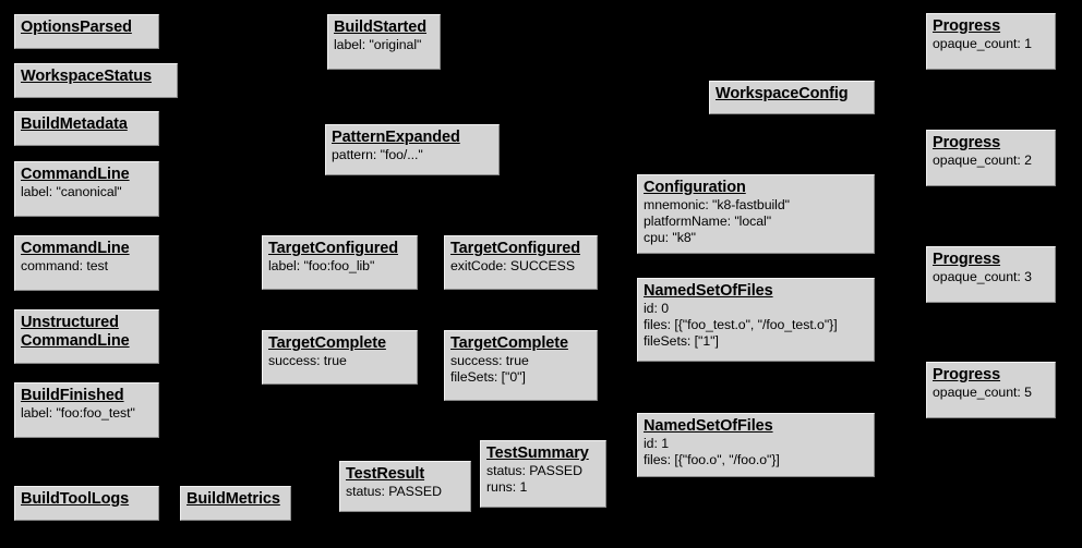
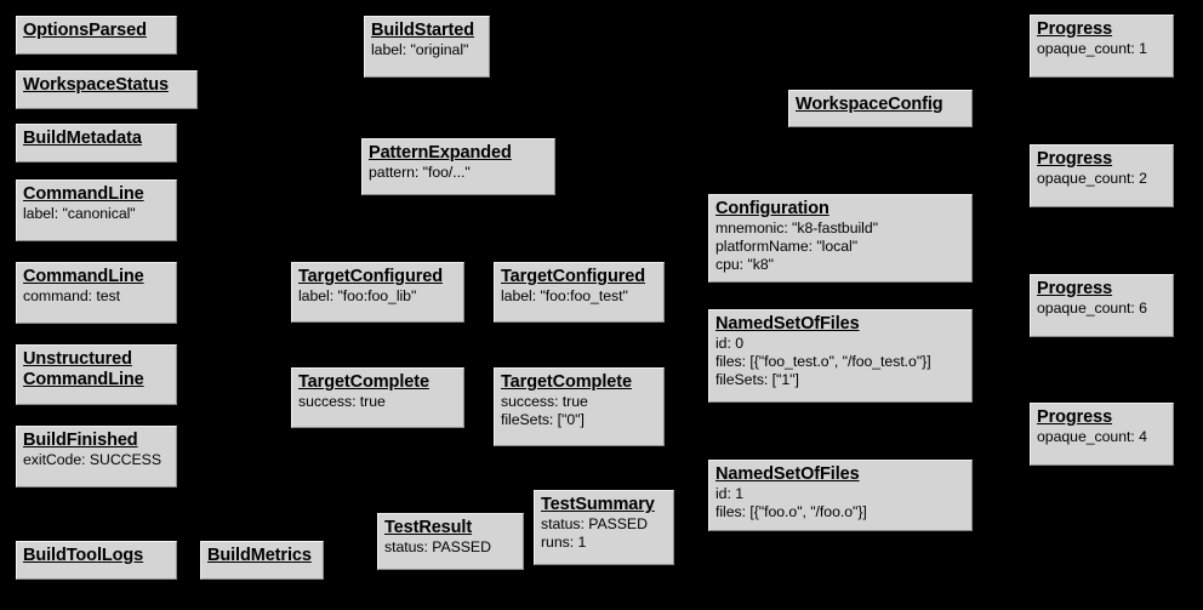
  OptionsParsed
  WorkspaceStatus
  BuildMetadata
  CommandLine
  label: "canonical"
  CommandLine
  command: test
  Unstructured
  CommandLine
  BuildFinished
- label: "foo:foo_test"
+ exitCode: SUCCESS
  BuildToolLogs
  BuildMetrics
  BuildStarted
  label: "original"
  PatternExpanded
  pattern: "foo/..."
  TargetConfigured
  label: "foo:foo_lib"
  TargetConfigured
- exitCode: SUCCESS
+ label: "foo:foo_test"
  TargetComplete
  success: true
  TargetComplete
  success: true
  fileSets: ["0"]
  TestResult
  status: PASSED
  TestSummary
  status: PASSED
  runs: 1
  WorkspaceConfig
  Configuration
  mnemonic: "k8-fastbuild"
  platformName: "local"
  cpu: "k8"
  NamedSetOfFiles
  id: 0
  files: [{"foo_test.o", "/foo_test.o"}]
  fileSets: ["1"]
  NamedSetOfFiles
  id: 1
  files: [{"foo.o", "/foo.o"}]
  Progress
  opaque_count: 1
  Progress
  opaque_count: 2
  Progress
- opaque_count: 3
+ opaque_count: 6
  Progress
- opaque_count: 5
+ opaque_count: 4
